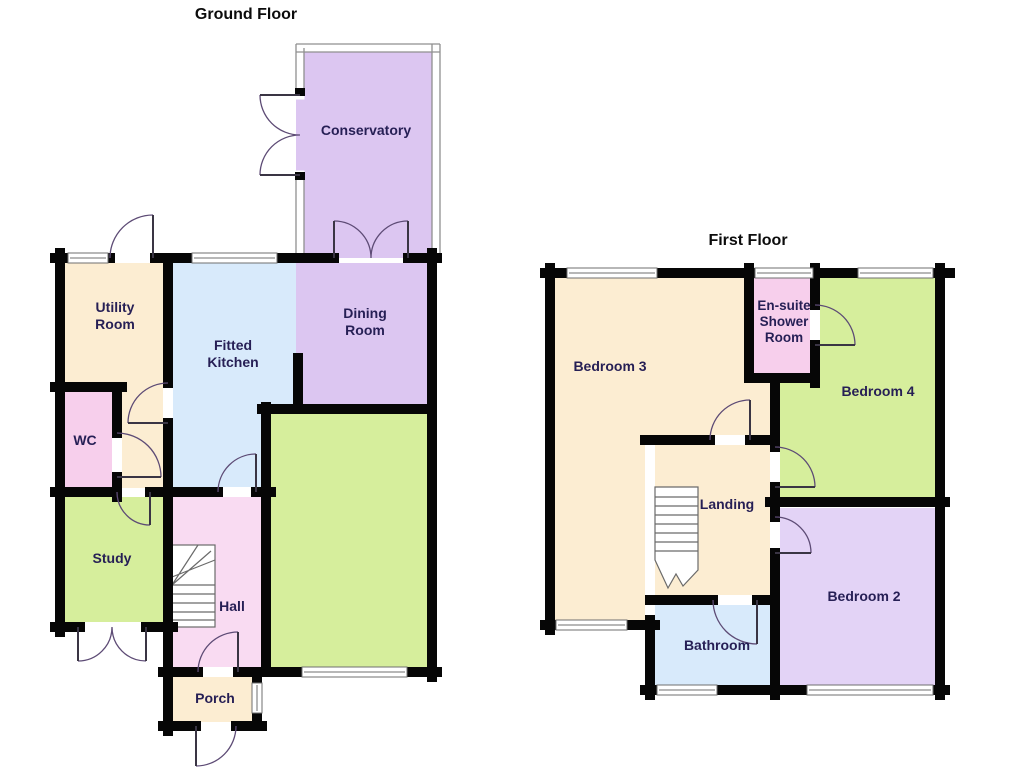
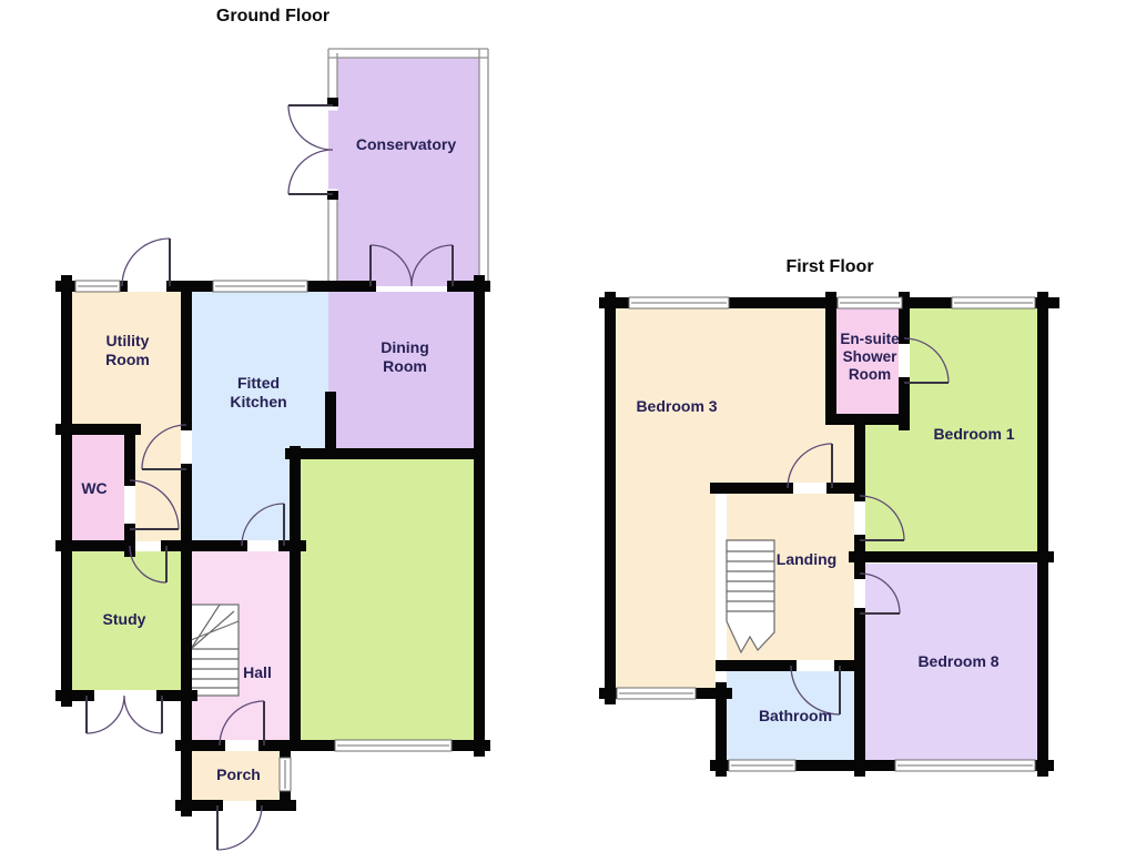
  Ground Floor
  First Floor
  Conservatory
  Utility Room
  Fitted Kitchen
  Dining Room
  WC
  Study
  Hall
  Porch
  Bedroom 3
  En-suite Shower Room
- Bedroom 4
+ Bedroom 1
  Landing
- Bedroom 2
+ Bedroom 8
  Bathroom
